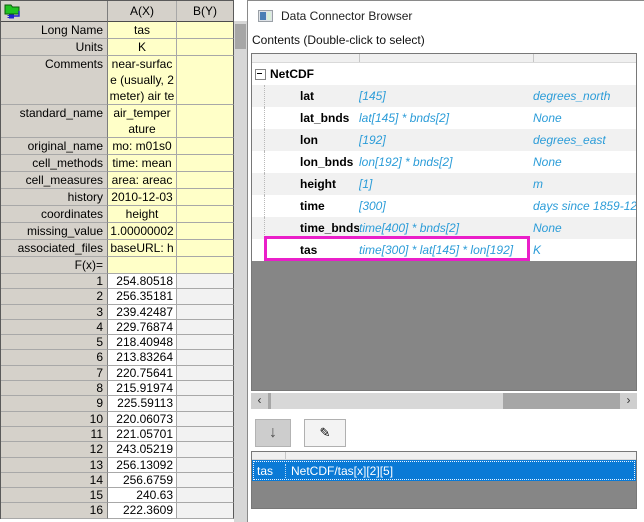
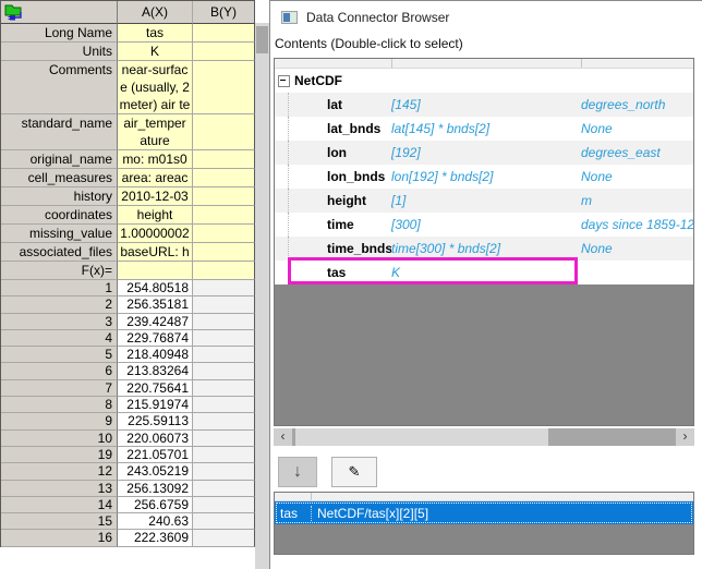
  A(X)
  B(Y)
  Long Name
  tas
  Units
  K
  Comments
  near-surfac
  e (usually, 2
  meter) air te
  standard_name
  air_temper
  ature
  original_name
  mo: m01s0
- cell_methods
- time: mean
  cell_measures
  area: areac
  history
  2010-12-03
  coordinates
  height
  missing_value
  1.00000002
  associated_files
  baseURL: h
  F(x)=
  1
  254.80518
  2
  256.35181
  3
  239.42487
  4
  229.76874
  5
  218.40948
  6
  213.83264
  7
  220.75641
  8
  215.91974
  9
  225.59113
  10
  220.06073
- 11
+ 19
  221.05701
  12
  243.05219
  13
  256.13092
  14
  256.6759
  15
  240.63
  16
  222.3609
  Data Connector Browser
  Contents (Double-click to select)
  NetCDF
  lat
  [145]
  degrees_north
  lat_bnds
  lat[145] * bnds[2]
  None
  lon
  [192]
  degrees_east
  lon_bnds
  lon[192] * bnds[2]
  None
  height
  [1]
  m
  time
  [300]
  days since 1859-12
  time_bnds
- time[400] * bnds[2]
+ time[300] * bnds[2]
  None
  tas
- time[300] * lat[145] * lon[192]
  K
  ‹
  ›
  ↓
  ✎
  tas
  NetCDF/tas[x][2][5]
